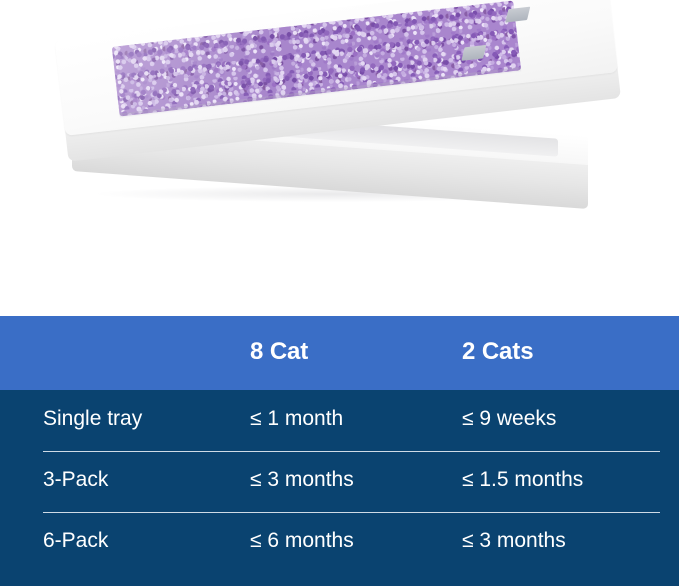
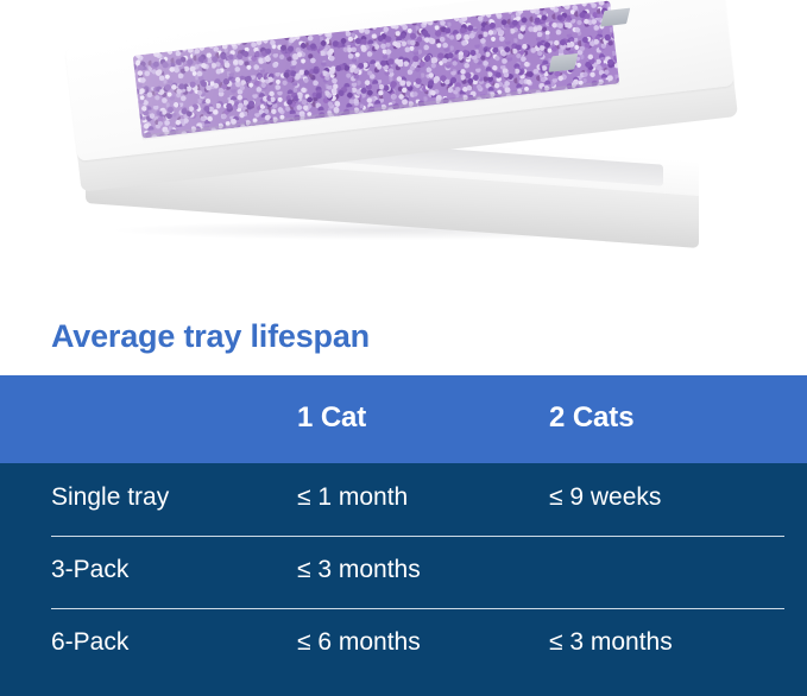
+ Average tray lifespan
- 8 Cat
+ 1 Cat
  2 Cats
  Single tray
  ≤ 1 month
  ≤ 9 weeks
  3-Pack
  ≤ 3 months
- ≤ 1.5 months
  6-Pack
  ≤ 6 months
  ≤ 3 months
